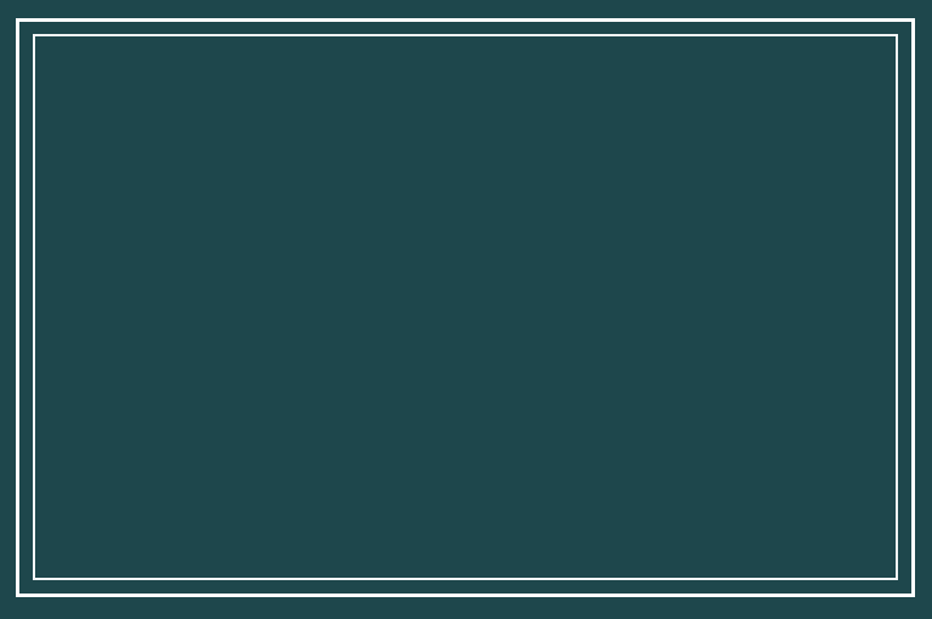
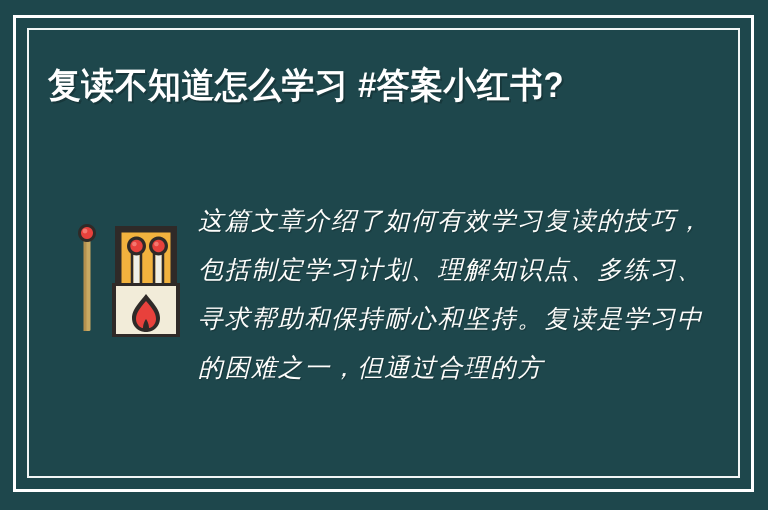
+ 复读不知道怎么学习 #答案小红书?
+ 这篇文章介绍了如何有效学习复读的技巧，包括制定学习计划、理解知识点、多练习、寻求帮助和保持耐心和坚持。复读是学习中的困难之一，但通过合理的方
